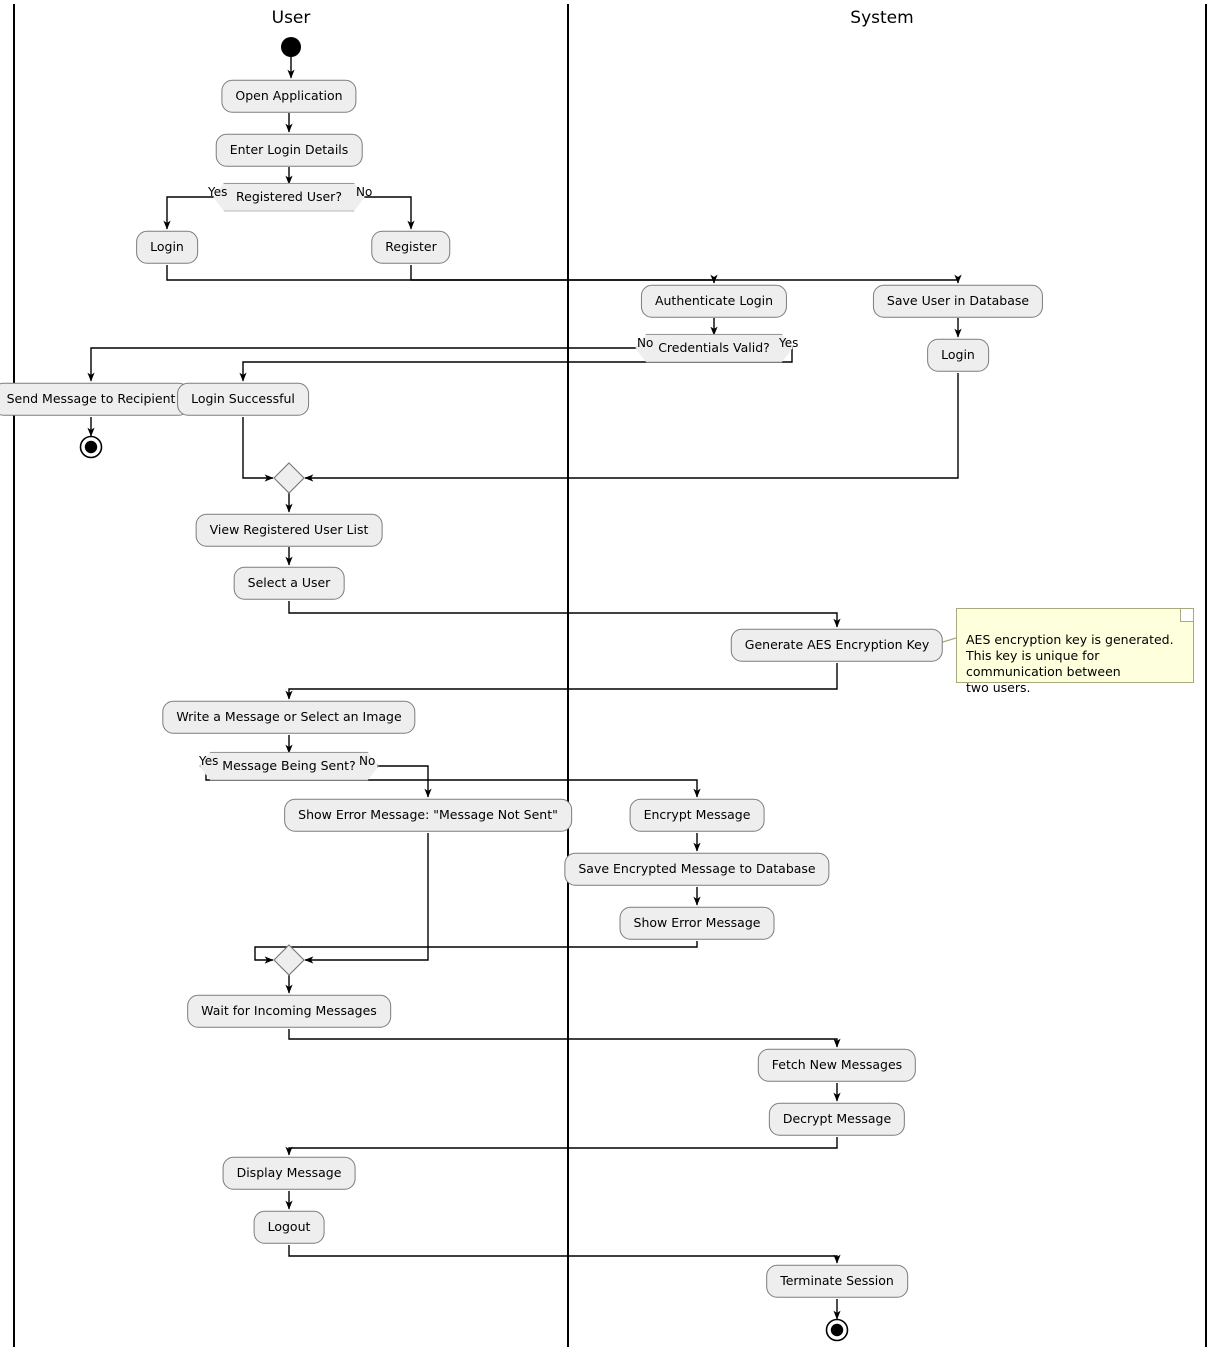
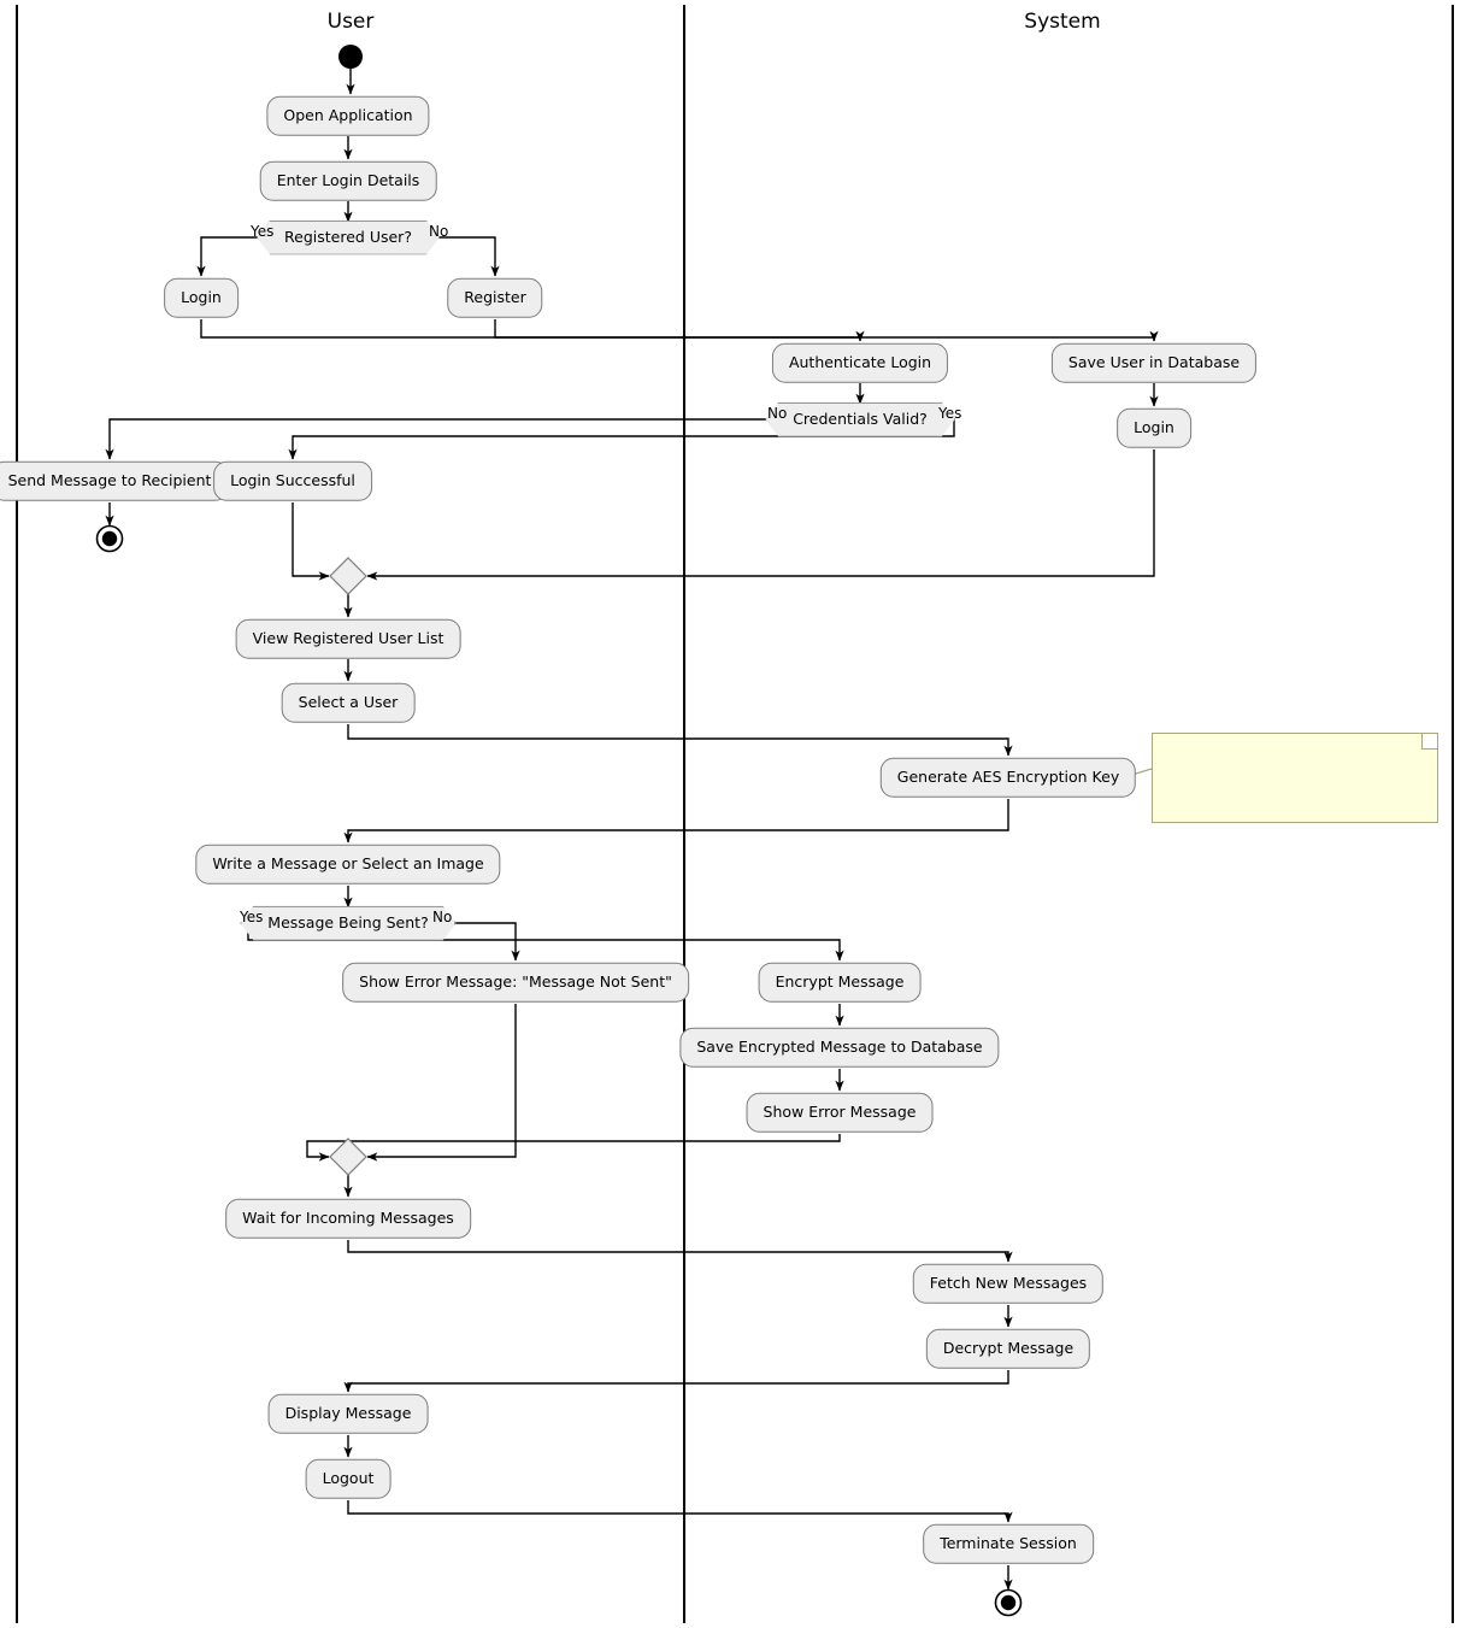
  User
  System
  Open Application
  Enter Login Details
  Login
  Register
  Authenticate Login
  Save User in Database
  Login
  Send Message to Recipient
  Login Successful
  View Registered User List
  Select a User
  Generate AES Encryption Key
  Write a Message or Select an Image
  Show Error Message: "Message Not Sent"
  Encrypt Message
  Save Encrypted Message to Database
  Show Error Message
  Wait for Incoming Messages
  Fetch New Messages
  Decrypt Message
  Display Message
  Logout
  Terminate Session
  Registered User?
  Credentials Valid?
  Message Being Sent?
  Yes
  No
  No
  Yes
  Yes
  No
- AES encryption key is generated.
- This key is unique for
- communication between
- two users.
